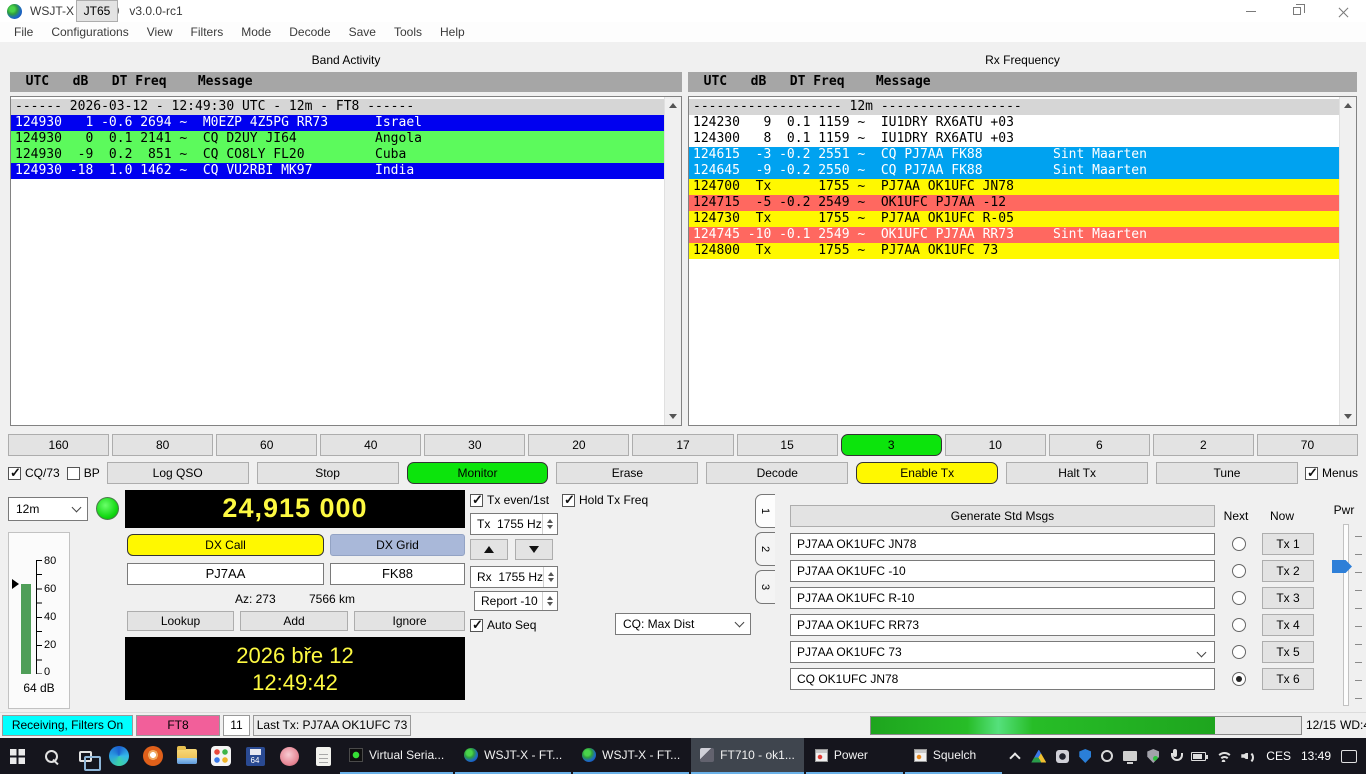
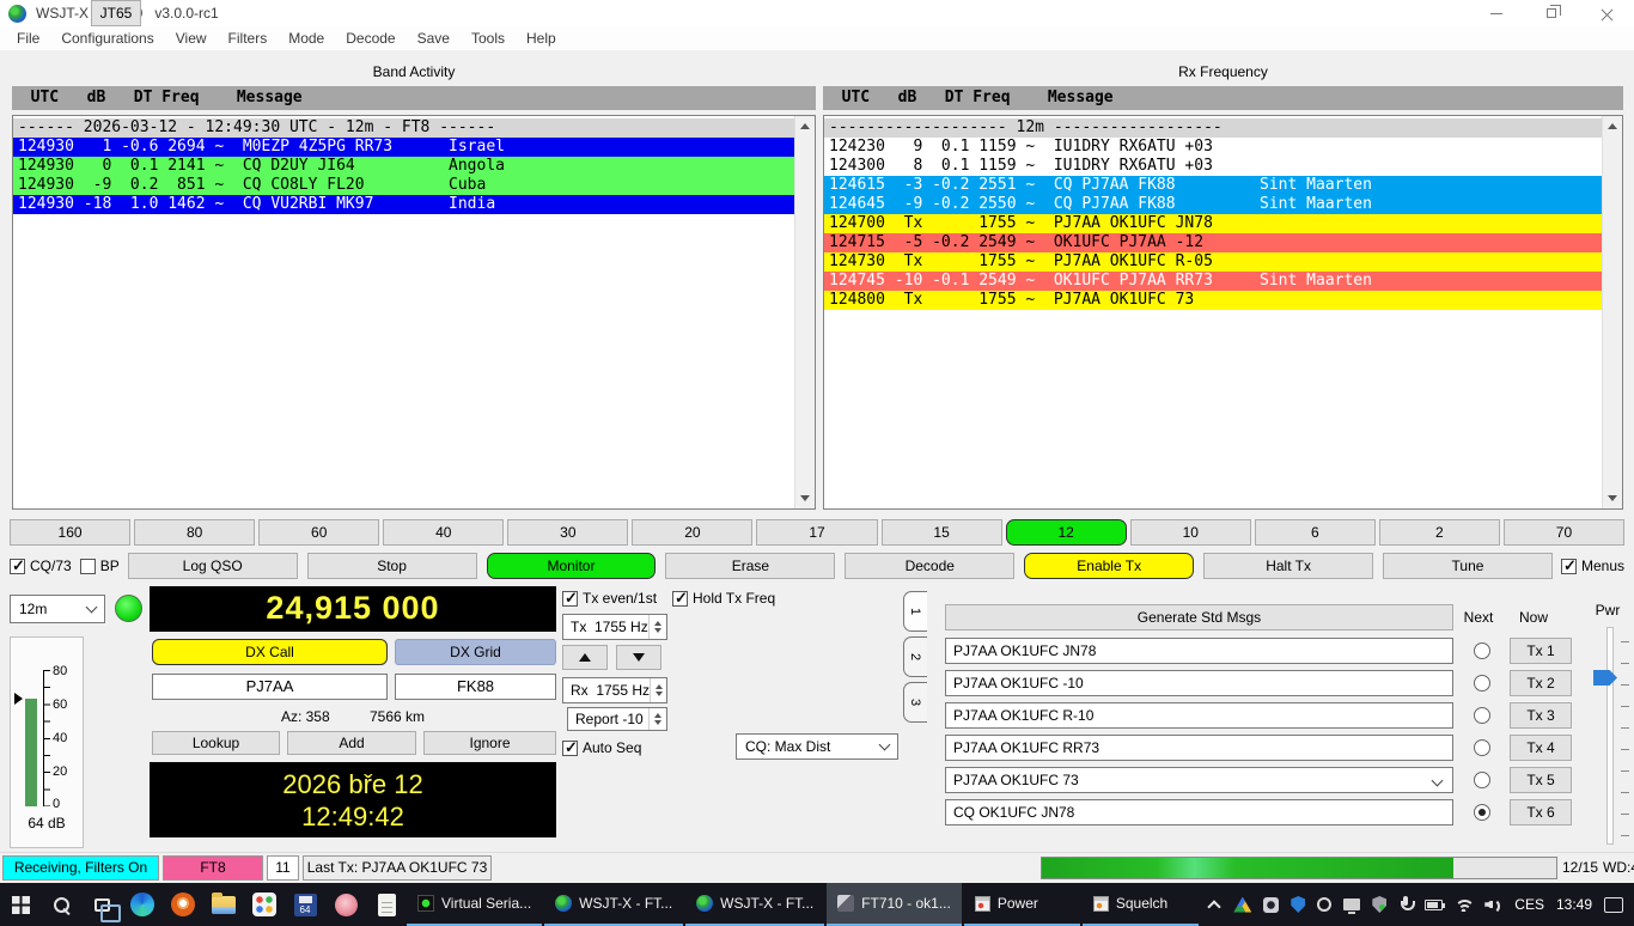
  WSJT-X v3.0.0-rc1
  File
  Configurations
  View
  Filters
  Mode
  Decode
  Save
  Tools
  Help
  Band Activity
  Rx Frequency
  UTC dB DT Freq Message
  UTC dB DT Freq Message
  ------ 2026-03-12 - 12:49:30 UTC - 12m - FT8 ------
  124930 1 -0.6 2694 ~ M0EZP 4Z5PG RR73 Israel
  124930 0 0.1 2141 ~ CQ D2UY JI64 Angola
  124930 -9 0.2 851 ~ CQ CO8LY FL20 Cuba
  124930 -18 1.0 1462 ~ CQ VU2RBI MK97 India
  ------------------- 12m ------------------
  124230 9 0.1 1159 ~ IU1DRY RX6ATU +03
  124300 8 0.1 1159 ~ IU1DRY RX6ATU +03
  124615 -3 -0.2 2551 ~ CQ PJ7AA FK88 Sint Maarten
  124645 -9 -0.2 2550 ~ CQ PJ7AA FK88 Sint Maarten
  124700 Tx 1755 ~ PJ7AA OK1UFC JN78
  124715 -5 -0.2 2549 ~ OK1UFC PJ7AA -12
  124730 Tx 1755 ~ PJ7AA OK1UFC R-05
  124745 -10 -0.1 2549 ~ OK1UFC PJ7AA RR73 Sint Maarten
  124800 Tx 1755 ~ PJ7AA OK1UFC 73
  160
  80
  60
  40
  30
  20
  17
  15
- 3
+ 12
  10
  6
  2
  70
  CQ/73
  BP
  Log QSO
  Stop
  Monitor
  Erase
  Decode
  Enable Tx
  Halt Tx
  Tune
  Menus
  12m
  80
  60
  40
  20
  0
  64 dB
  JT65
  24,915 000
  DX Call
  DX Grid
  PJ7AA
  FK88
- Az: 273 7566 km
+ Az: 358 7566 km
  Lookup
  Add
  Ignore
  2026 bře 12
  12:49:42
  Tx even/1st
  Hold Tx Freq
  Tx 1755 Hz
  Rx 1755 Hz
  Report -10
  Auto Seq
  CQ: Max Dist
  Generate Std Msgs
  Next
  Now
  PJ7AA OK1UFC JN78
  Tx 1
  PJ7AA OK1UFC -10
  Tx 2
  PJ7AA OK1UFC R-10
  Tx 3
  PJ7AA OK1UFC RR73
  Tx 4
  PJ7AA OK1UFC 73
  Tx 5
  CQ OK1UFC JN78
  Tx 6
  Pwr
  Receiving, Filters On
  FT8
  11
  Last Tx: PJ7AA OK1UFC 73
  12/15
  Virtual Seria...
  WSJT-X - FT...
  WSJT-X - FT...
  FT710 - ok1...
  Power
  Squelch
  CES
  13:49
